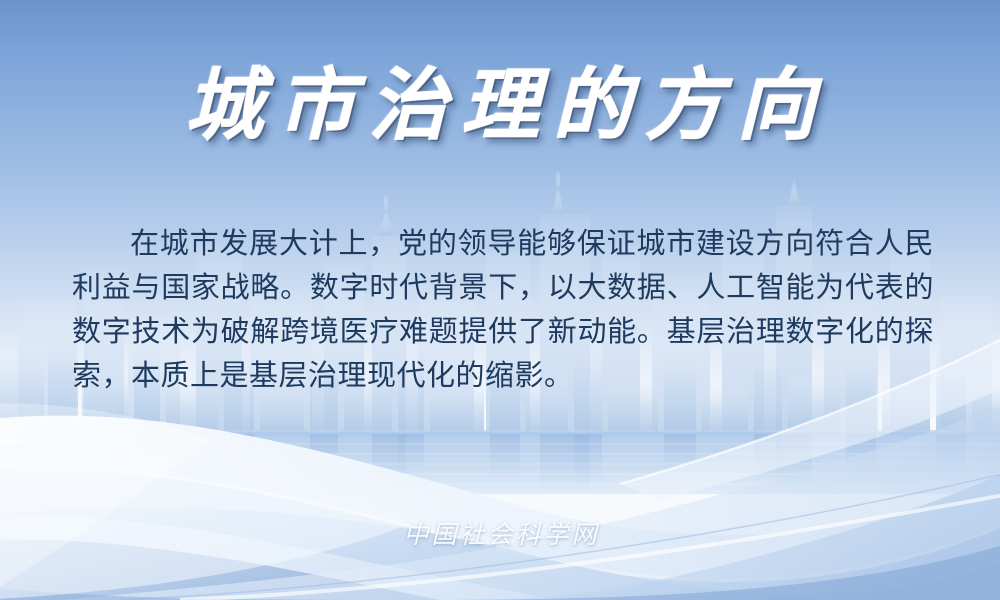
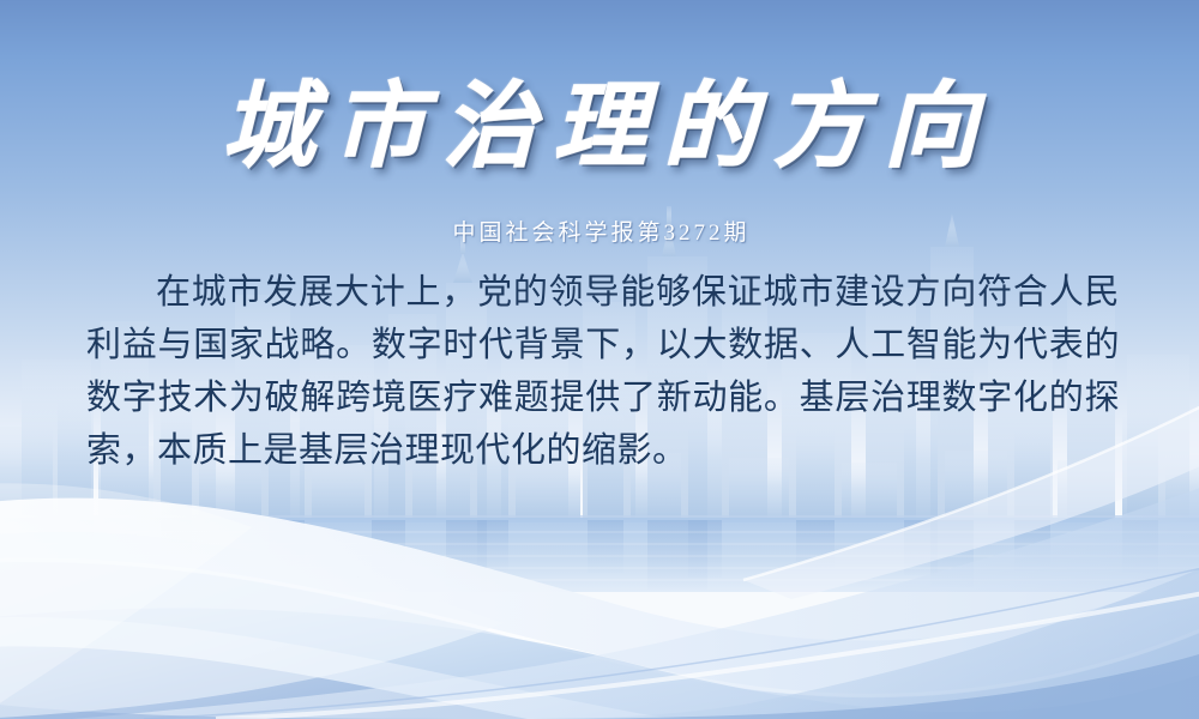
  城市治理的方向
+ 中国社会科学报第3272期
  在城市发展大计上，党的领导能够保证城市建设方向符合人民利益与国家战略。数字时代背景下，以大数据、人工智能为代表的数字技术为破解跨境医疗难题提供了新动能。基层治理数字化的探索，本质上是基层治理现代化的缩影。
- 中国社会科学网
